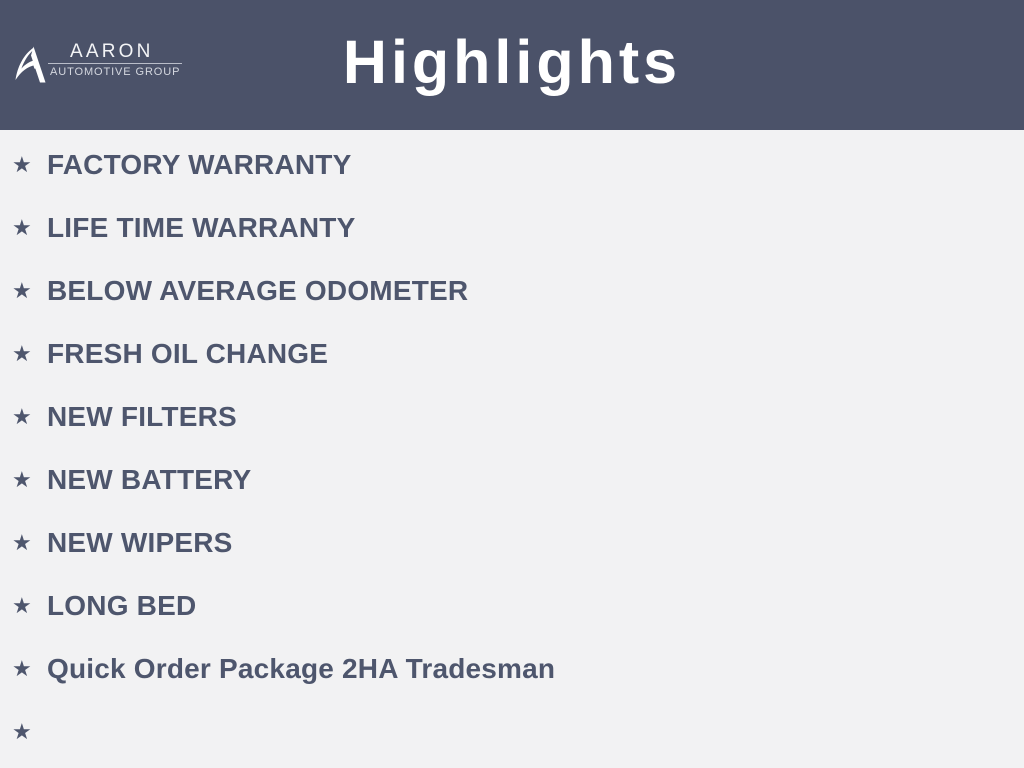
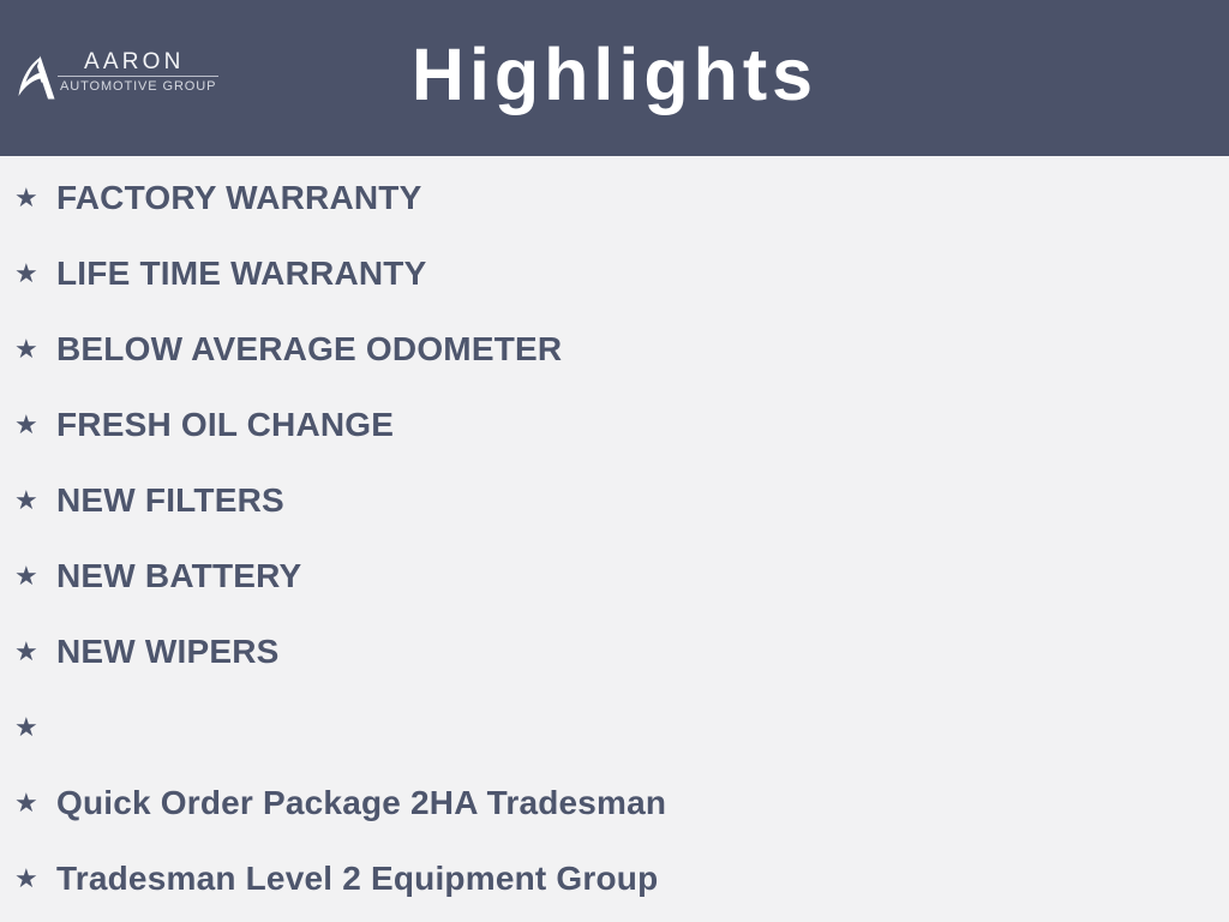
  AARON
  AUTOMOTIVE GROUP
  Highlights
  ★
  FACTORY WARRANTY
  ★
  LIFE TIME WARRANTY
  ★
  BELOW AVERAGE ODOMETER
  ★
  FRESH OIL CHANGE
  ★
  NEW FILTERS
  ★
  NEW BATTERY
  ★
  NEW WIPERS
  ★
- LONG BED
  ★
  Quick Order Package 2HA Tradesman
  ★
+ Tradesman Level 2 Equipment Group
